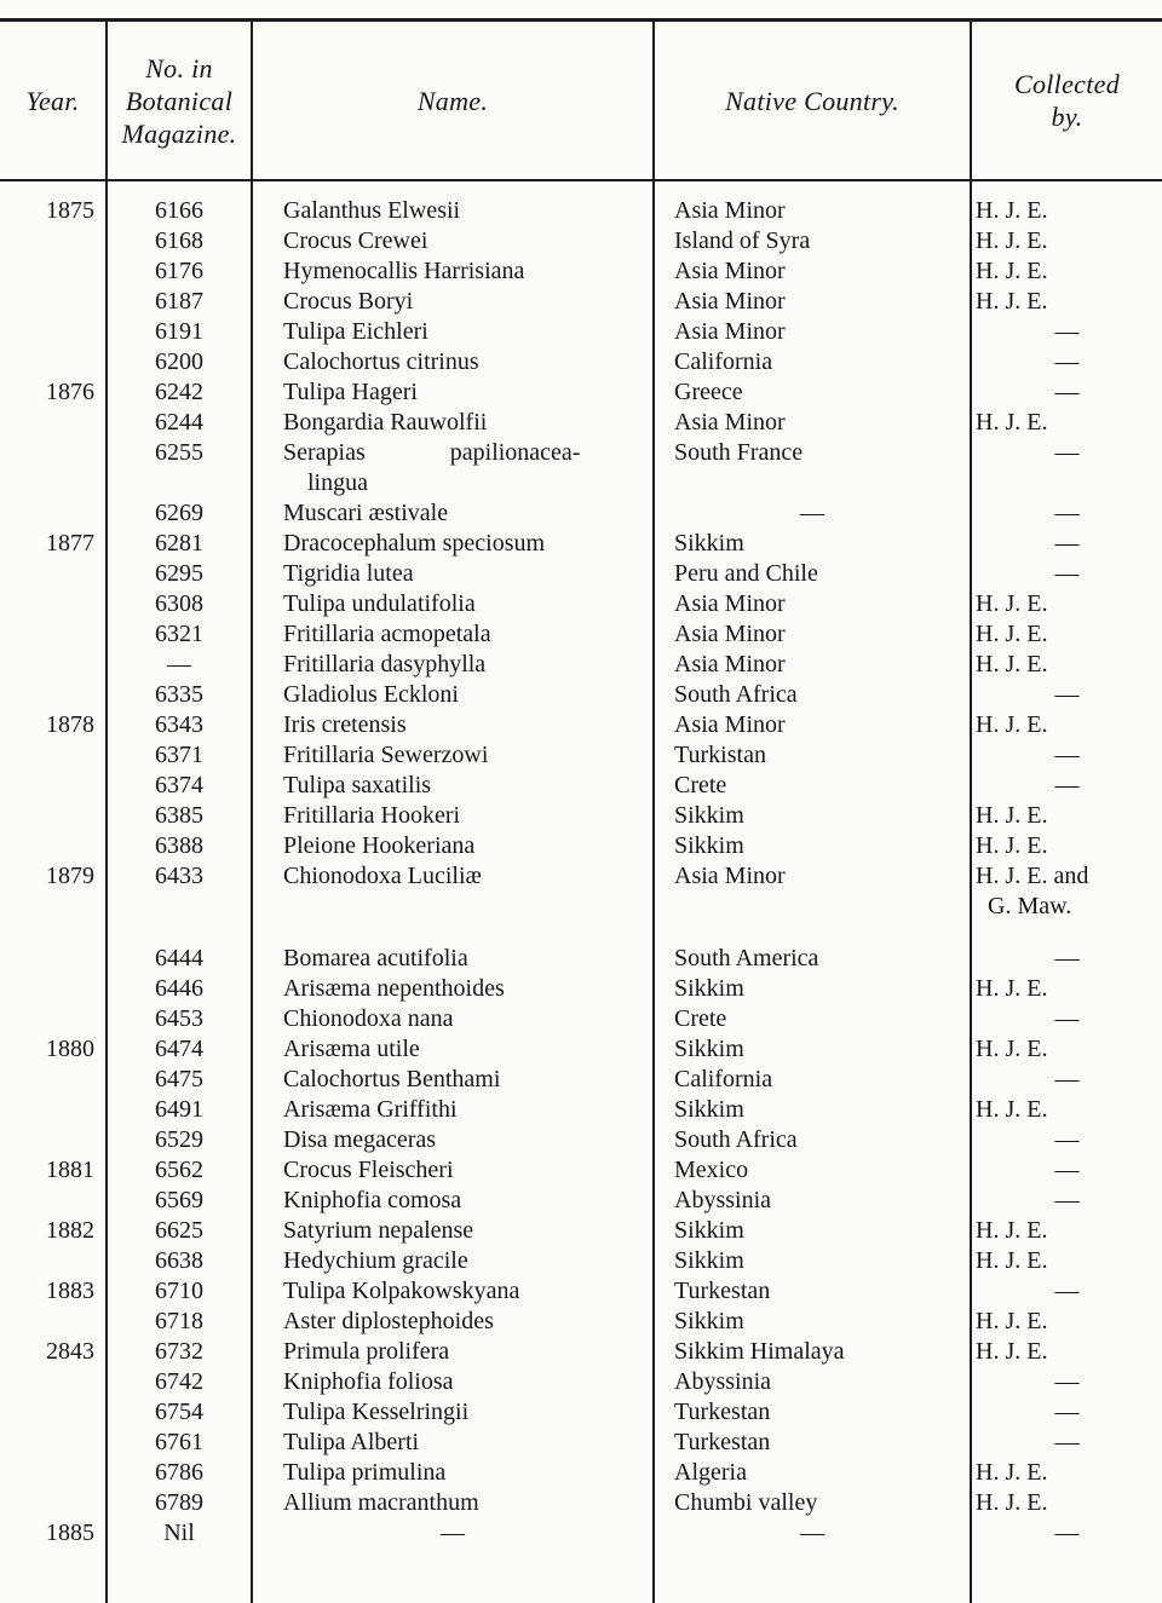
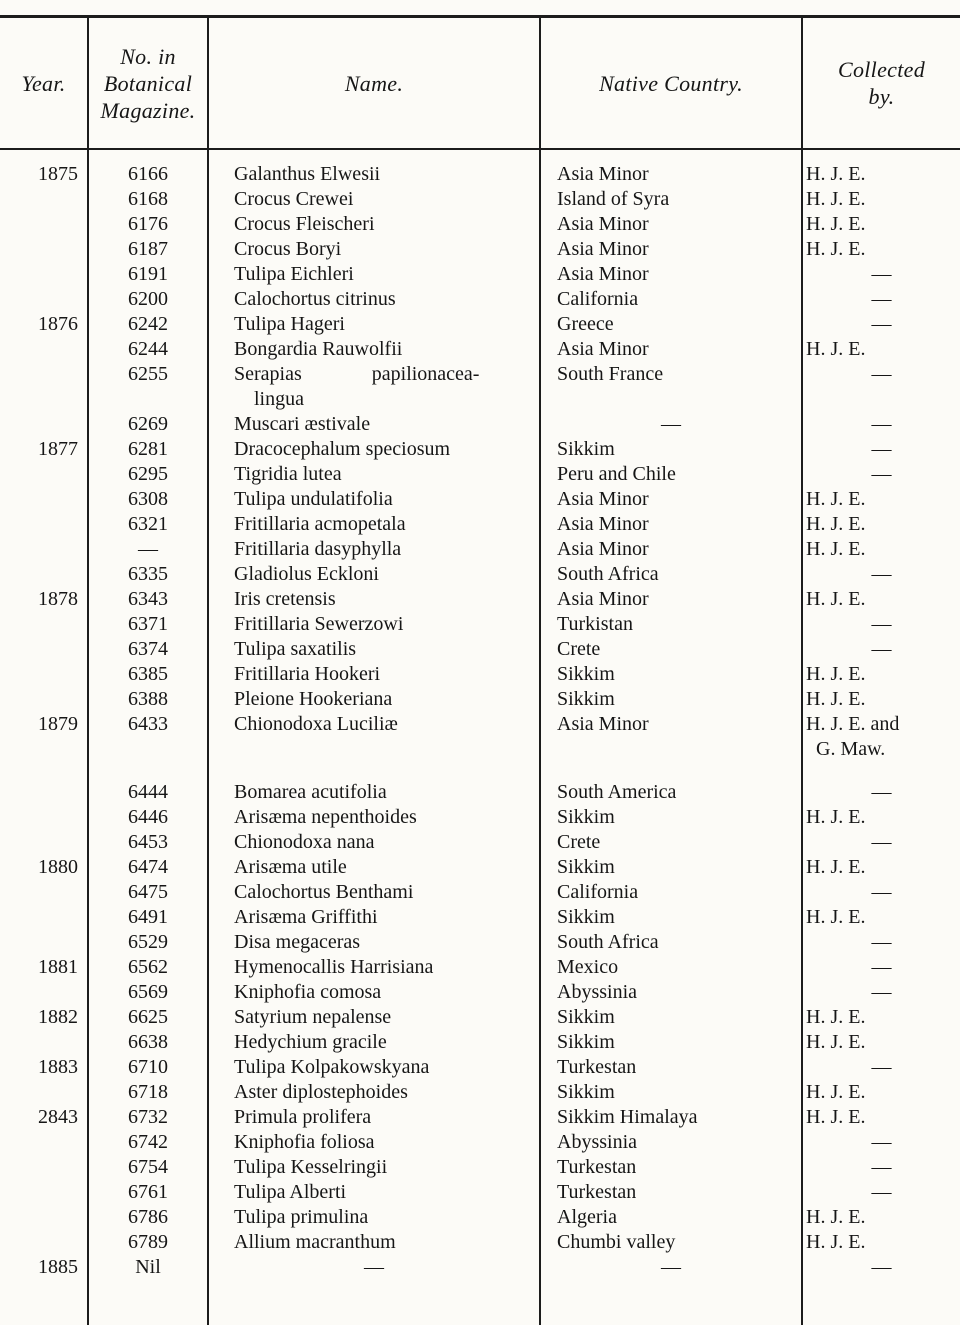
  Year.	No. in Botanical Magazine.	Name.	Native Country.	Collected by.
  1875	6166	Galanthus Elwesii	Asia Minor	H. J. E.
  	6168	Crocus Crewei	Island of Syra	H. J. E.
- 	6176	Hymenocallis Harrisiana	Asia Minor	H. J. E.
+ 	6176	Crocus Fleischeri	Asia Minor	H. J. E.
  	6187	Crocus Boryi	Asia Minor	H. J. E.
  	6191	Tulipa Eichleri	Asia Minor	—
  	6200	Calochortus citrinus	California	—
  1876	6242	Tulipa Hageri	Greece	—
  	6244	Bongardia Rauwolfii	Asia Minor	H. J. E.
  	6255	Serapias papilionacea- lingua	South France	—
  	6269	Muscari æstivale	—	—
  1877	6281	Dracocephalum speciosum	Sikkim	—
  	6295	Tigridia lutea	Peru and Chile	—
  	6308	Tulipa undulatifolia	Asia Minor	H. J. E.
  	6321	Fritillaria acmopetala	Asia Minor	H. J. E.
  	—	Fritillaria dasyphylla	Asia Minor	H. J. E.
  	6335	Gladiolus Eckloni	South Africa	—
  1878	6343	Iris cretensis	Asia Minor	H. J. E.
  	6371	Fritillaria Sewerzowi	Turkistan	—
  	6374	Tulipa saxatilis	Crete	—
  	6385	Fritillaria Hookeri	Sikkim	H. J. E.
  	6388	Pleione Hookeriana	Sikkim	H. J. E.
  1879	6433	Chionodoxa Luciliæ	Asia Minor	H. J. E. and G. Maw.
  	6444	Bomarea acutifolia	South America	—
  	6446	Arisæma nepenthoides	Sikkim	H. J. E.
  	6453	Chionodoxa nana	Crete	—
  1880	6474	Arisæma utile	Sikkim	H. J. E.
  	6475	Calochortus Benthami	California	—
  	6491	Arisæma Griffithi	Sikkim	H. J. E.
  	6529	Disa megaceras	South Africa	—
- 1881	6562	Crocus Fleischeri	Mexico	—
+ 1881	6562	Hymenocallis Harrisiana	Mexico	—
  	6569	Kniphofia comosa	Abyssinia	—
  1882	6625	Satyrium nepalense	Sikkim	H. J. E.
  	6638	Hedychium gracile	Sikkim	H. J. E.
  1883	6710	Tulipa Kolpakowskyana	Turkestan	—
  	6718	Aster diplostephoides	Sikkim	H. J. E.
  2843	6732	Primula prolifera	Sikkim Himalaya	H. J. E.
  	6742	Kniphofia foliosa	Abyssinia	—
  	6754	Tulipa Kesselringii	Turkestan	—
  	6761	Tulipa Alberti	Turkestan	—
  	6786	Tulipa primulina	Algeria	H. J. E.
  	6789	Allium macranthum	Chumbi valley	H. J. E.
  1885	Nil	—	—	—
